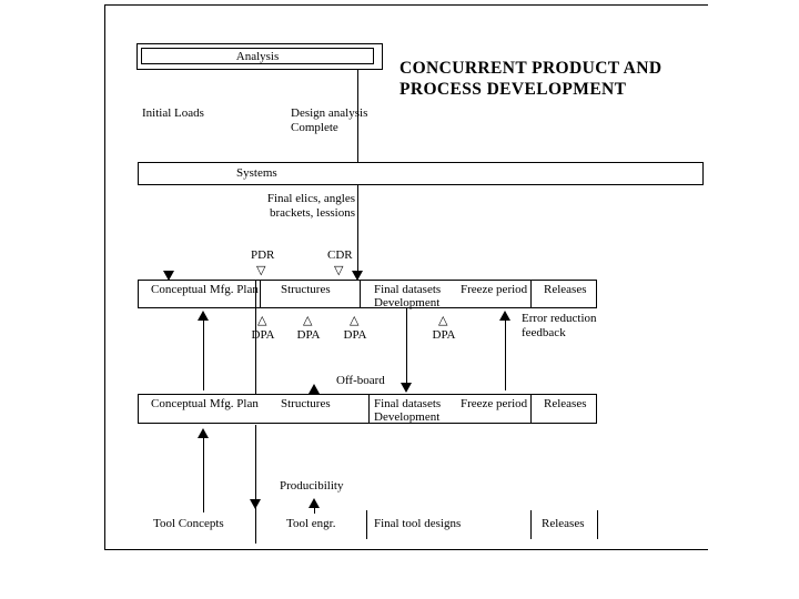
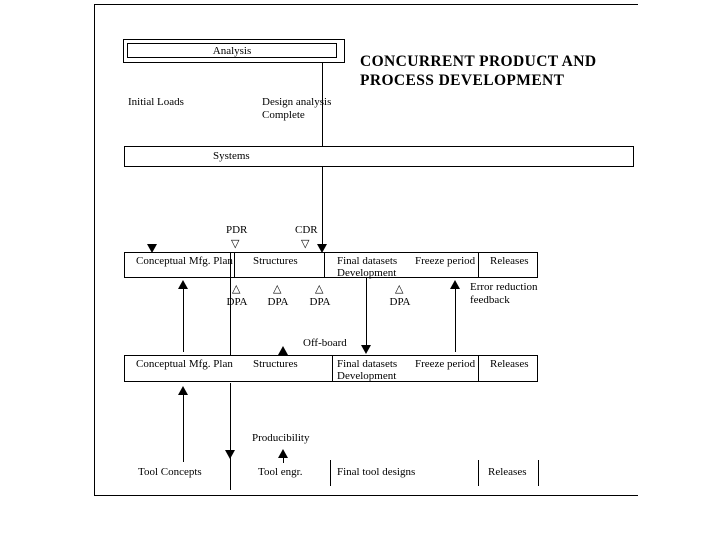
  CONCURRENT PRODUCT AND
  PROCESS DEVELOPMENT
  Analysis
  Initial Loads
  Design analyis
  Complete
  Systems
- Final elics, angles
- brackets, lessions
  PDR
  ▽
  CDR
  ▽
  Conceptual Mfg. Plan
  Structures
  Final datasets
  Development
  Freeze period
  Releases
  △
  △
  DPA
  △
  DPA
  △
  DPA
  Error reduction
  feedback
  Off-board
  Conceptual Mfg. Plan
  Structures
  Final datasets
  Development
  Freeze period
  Releases
  Producibility
  Tool Concepts
  Tool engr.
  Final tool designs
  Releases
